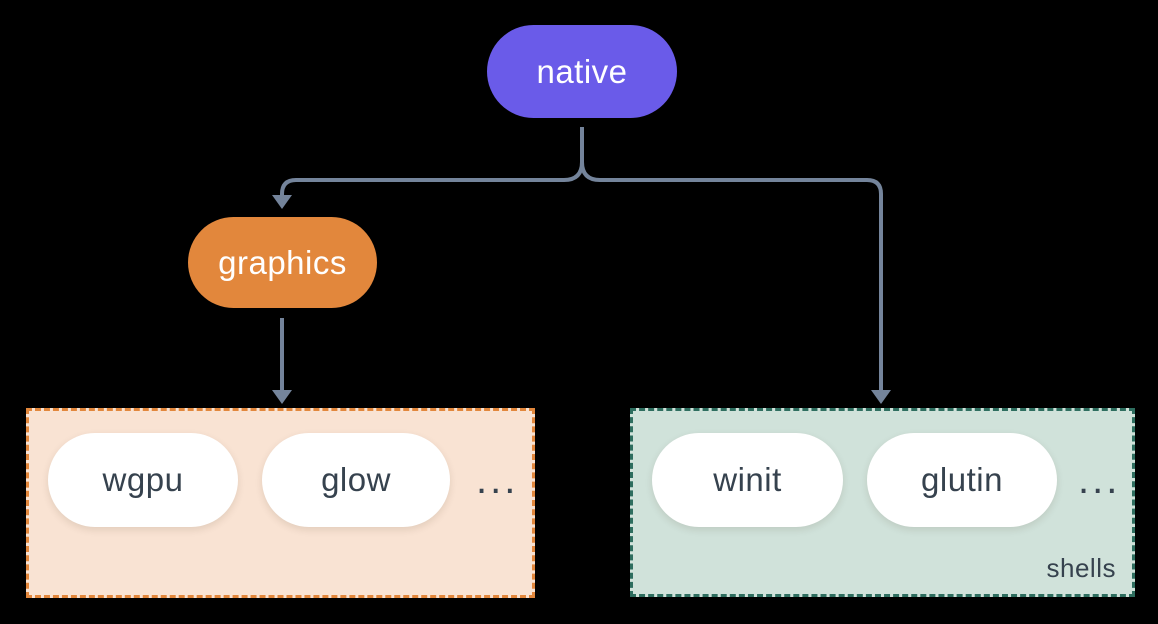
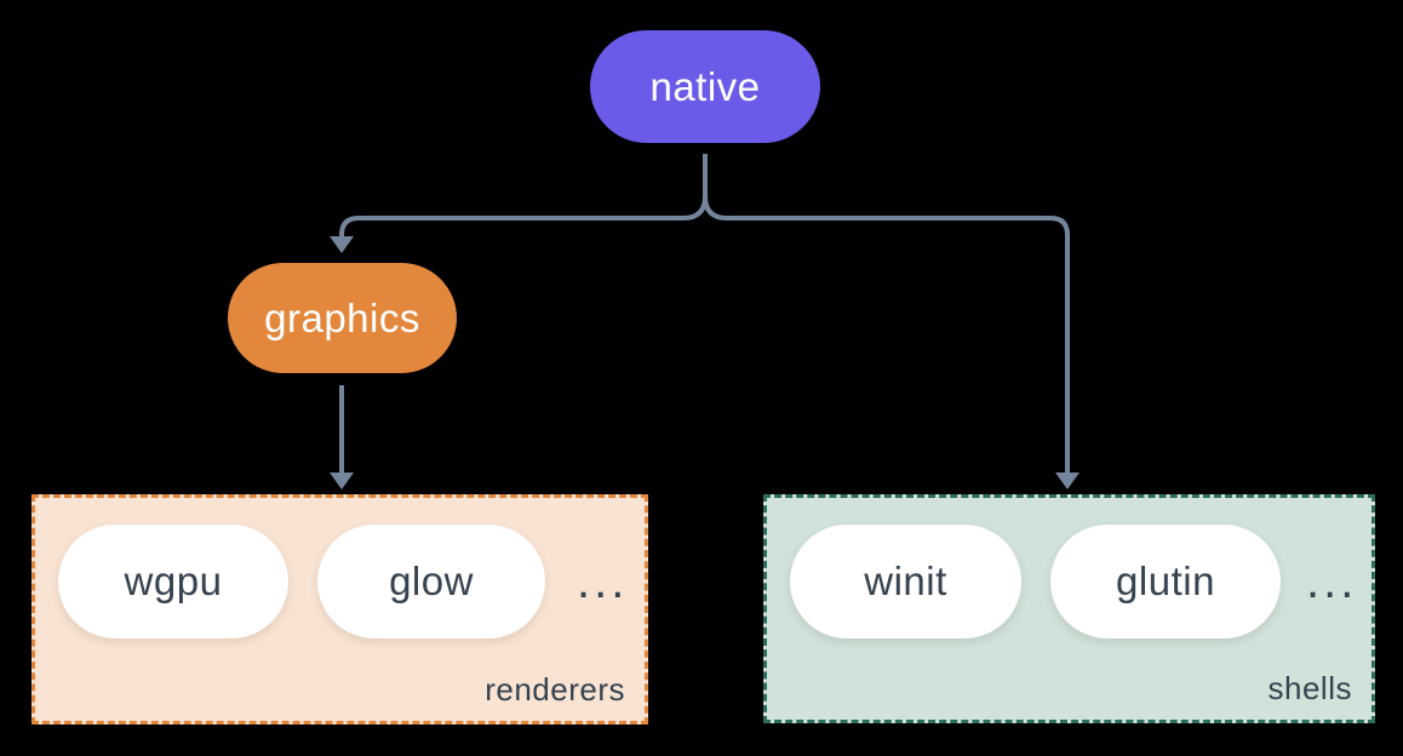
  native
  graphics
  wgpu
  glow
  ...
+ renderers
  winit
  glutin
  ...
  shells
